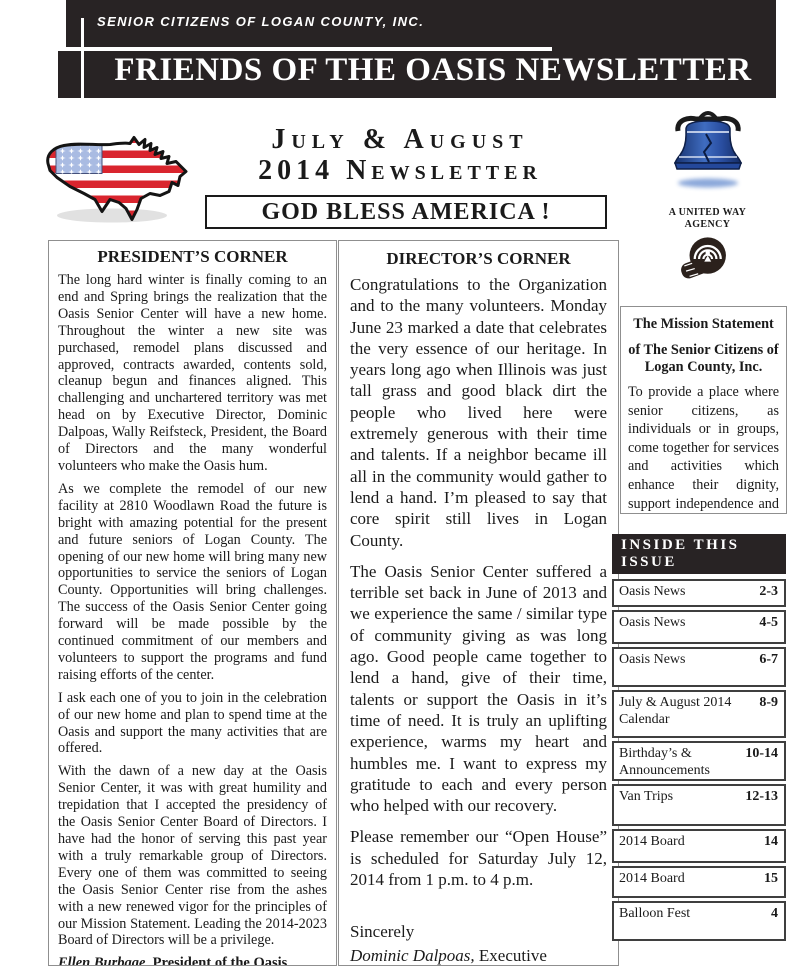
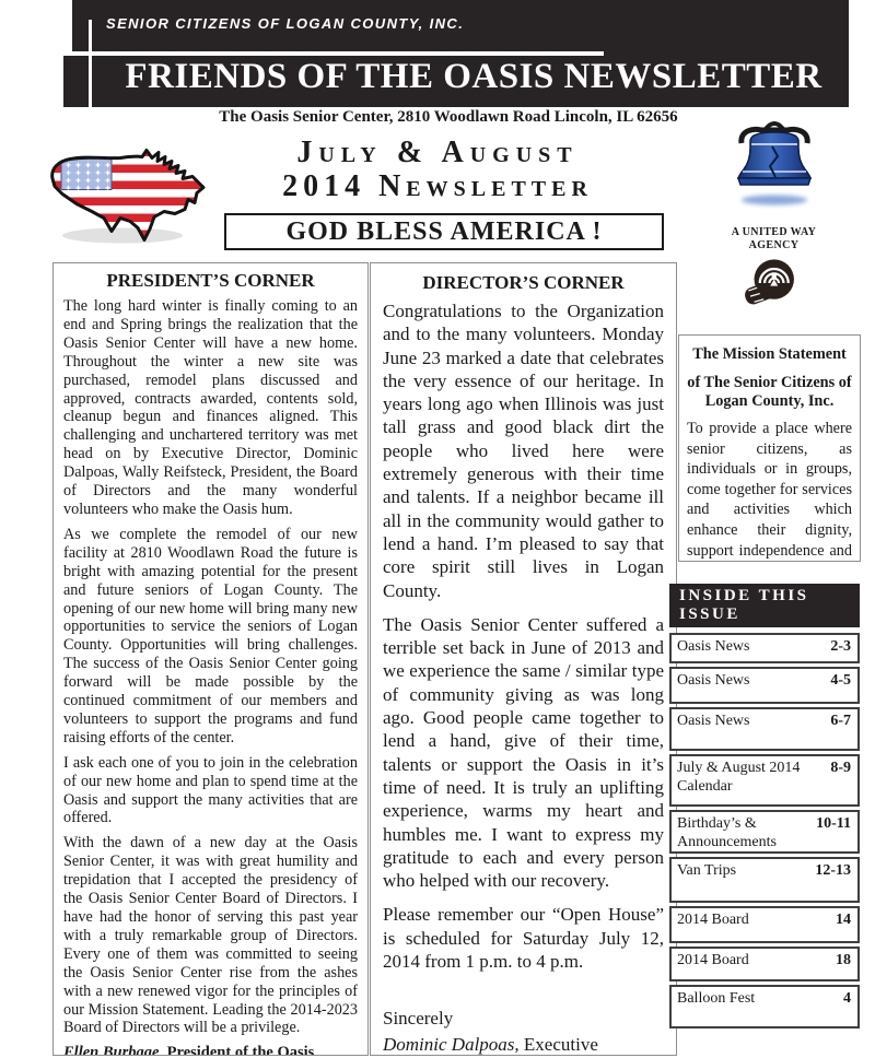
  SENIOR CITIZENS OF LOGAN COUNTY, INC.
  FRIENDS OF THE OASIS NEWSLETTER
+ The Oasis Senior Center, 2810 Woodlawn Road Lincoln, IL 62656
  July & August
  2014 Newsletter
  GOD BLESS AMERICA !
  A UNITED WAY
  AGENCY
  PRESIDENT’S CORNER
  The long hard winter is finally coming to an end and Spring brings the realization that the Oasis Senior Center will have a new home. Throughout the winter a new site was purchased, remodel plans discussed and approved, contracts awarded, contents sold, cleanup begun and finances aligned. This challenging and unchartered territory was met head on by Executive Director, Dominic Dalpoas, Wally Reifsteck, President, the Board of Directors and the many wonderful volunteers who make the Oasis hum.
  As we complete the remodel of our new facility at 2810 Woodlawn Road the future is bright with amazing potential for the present and future seniors of Logan County. The opening of our new home will bring many new opportunities to service the seniors of Logan County. Opportunities will bring challenges. The success of the Oasis Senior Center going forward will be made possible by the continued commitment of our members and volunteers to support the programs and fund raising efforts of the center.
  I ask each one of you to join in the celebration of our new home and plan to spend time at the Oasis and support the many activities that are offered.
  With the dawn of a new day at the Oasis Senior Center, it was with great humility and trepidation that I accepted the presidency of the Oasis Senior Center Board of Directors. I have had the honor of serving this past year with a truly remarkable group of Directors. Every one of them was committed to seeing the Oasis Senior Center rise from the ashes with a new renewed vigor for the principles of our Mission Statement. Leading the 2014-2023 Board of Directors will be a privilege.
  Ellen Burbage, President of the Oasis
  DIRECTOR’S CORNER
  Congratulations to the Organization and to the many volunteers. Monday June 23 marked a date that celebrates the very essence of our heritage. In years long ago when Illinois was just tall grass and good black dirt the people who lived here were extremely generous with their time and talents. If a neighbor became ill all in the community would gather to lend a hand. I’m pleased to say that core spirit still lives in Logan County.
  The Oasis Senior Center suffered a terrible set back in June of 2013 and we experience the same / similar type of community giving as was long ago. Good people came together to lend a hand, give of their time, talents or support the Oasis in it’s time of need. It is truly an uplifting experience, warms my heart and humbles me. I want to express my gratitude to each and every person who helped with our recovery.
  Please remember our “Open House” is scheduled for Saturday July 12, 2014 from 1 p.m. to 4 p.m.
  Sincerely
  Dominic Dalpoas, Executive
  The Mission Statement
  of The Senior Citizens of
  Logan County, Inc.
  To provide a place where senior citizens, as individuals or in groups, come together for services and activities which enhance their dignity, support independence and
  INSIDE THIS ISSUE
  Oasis News
  2-3
  Oasis News
  4-5
  Oasis News
  6-7
  July & August 2014 Calendar
  8-9
  Birthday’s & Announcements
- 10-14
+ 10-11
  Van Trips
  12-13
  2014 Board
  14
  2014 Board
- 15
+ 18
  Balloon Fest
  4
